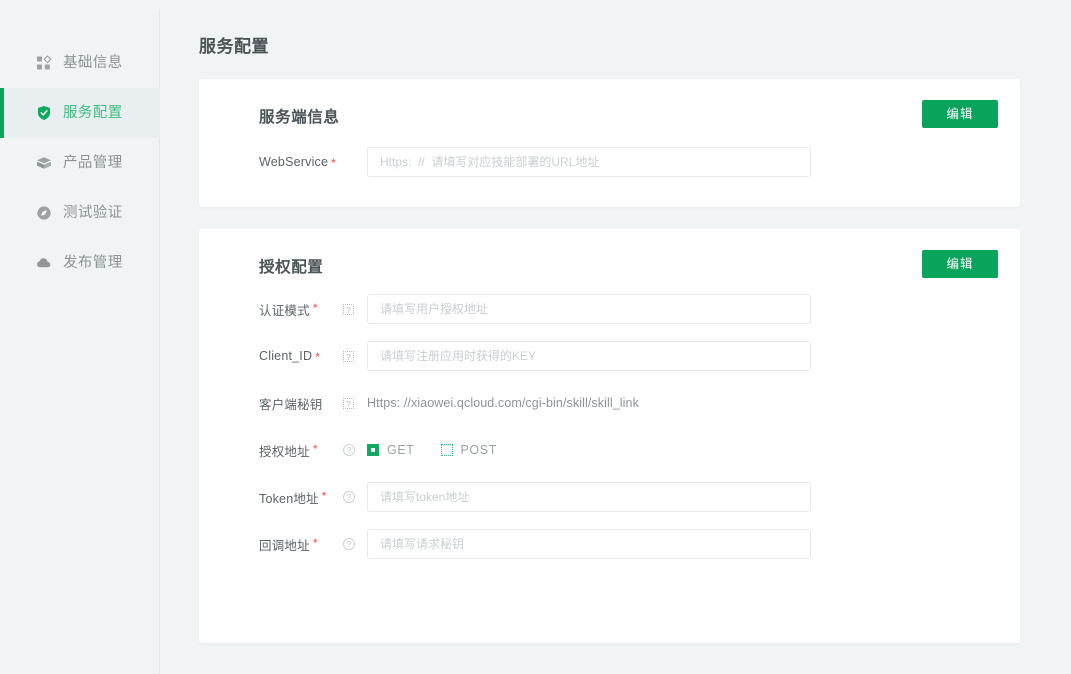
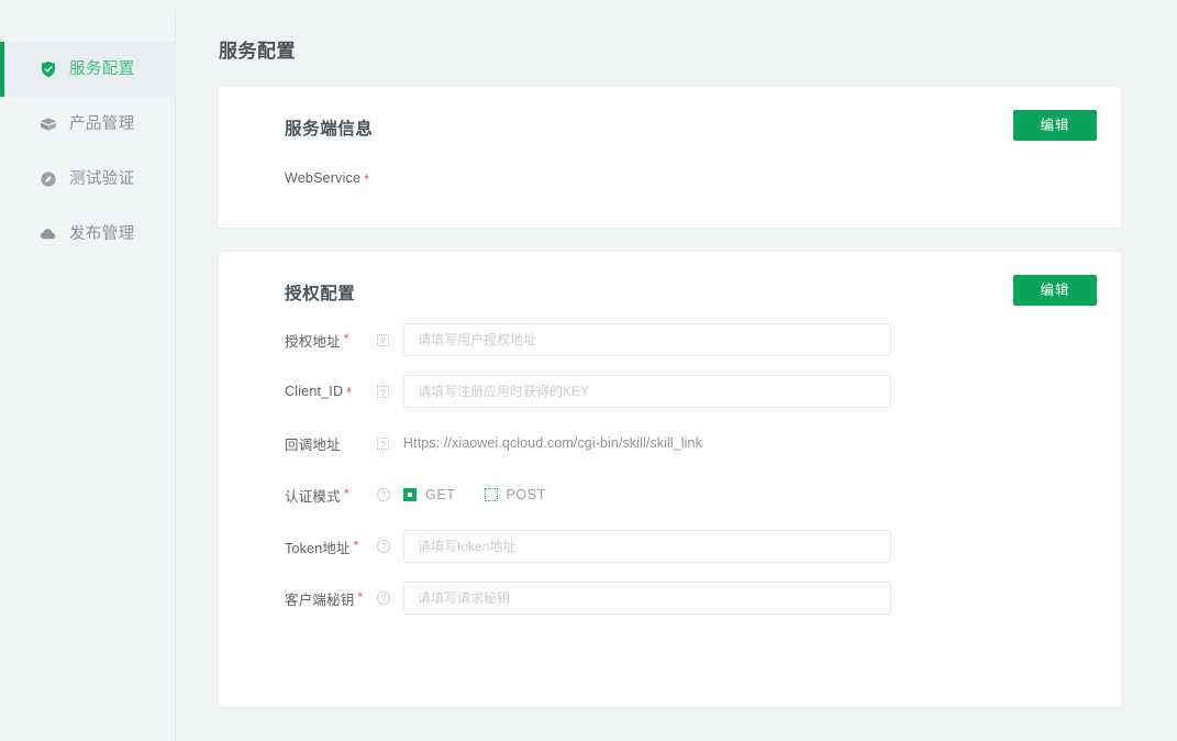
- 基础信息
  服务配置
  产品管理
  测试验证
  发布管理
  服务配置
  服务端信息
  编辑
  WebService *
- Https: // 请填写对应技能部署的URL地址
  授权配置
  编辑
- 认证模式 *
+ 授权地址 *
  请填写用户授权地址
  Client_ID *
  请填写注册应用时获得的KEY
- 客户端秘钥
+ 回调地址
  Https: //xiaowei.qcloud.com/cgi-bin/skill/skill_link
- 授权地址 *
+ 认证模式 *
  ?
  GET
  POST
  Token地址 *
  ?
  请填写token地址
- 回调地址 *
+ 客户端秘钥 *
  ?
  请填写请求秘钥
